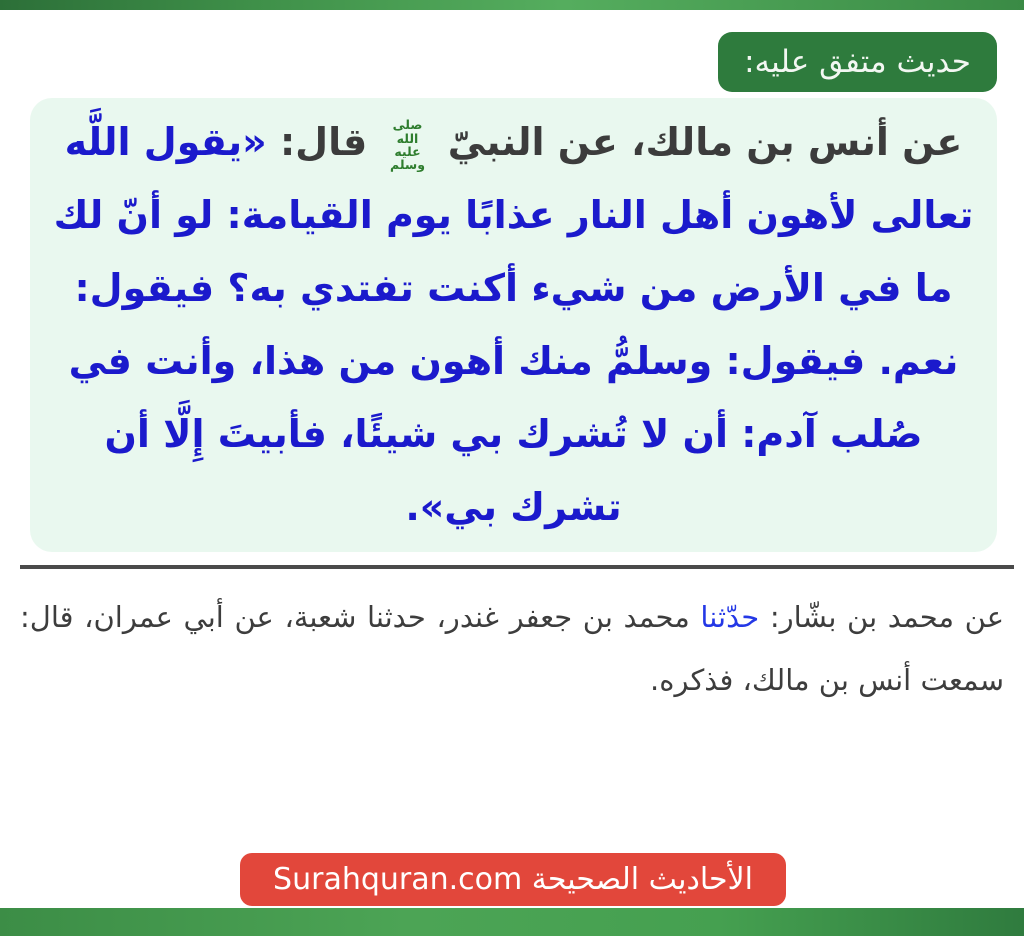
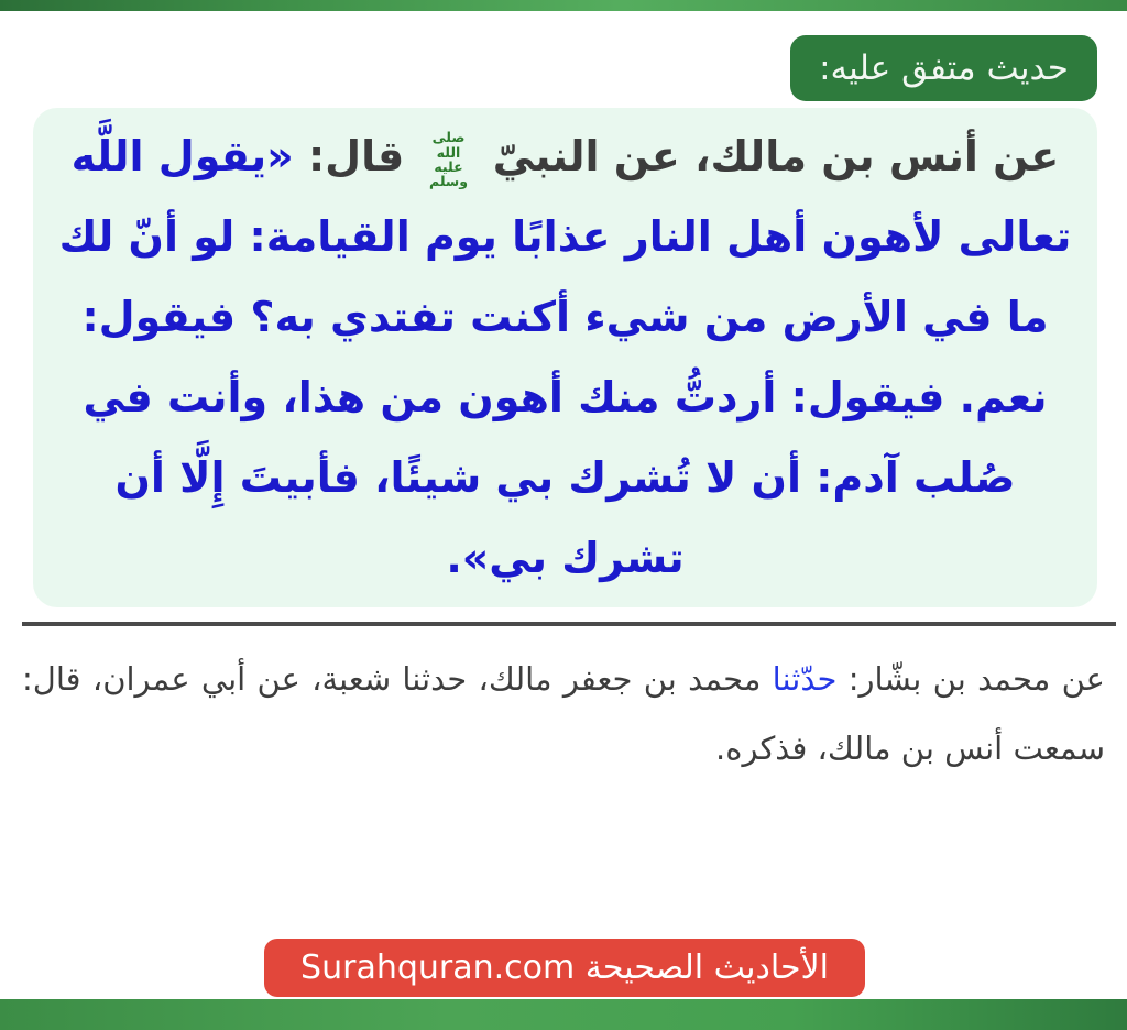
  حديث متفق عليه:
- عن أنس بن مالك، عن النبيّ صلى الله عليه وسلم قال: «يقول اللَّه تعالى لأهون أهل النار عذابًا يوم القيامة: لو أنّ لك ما في الأرض من شيء أكنت تفتدي به؟ فيقول: نعم. فيقول: وسلمُّ منك أهون من هذا، وأنت في صُلب آدم: أن لا تُشرك بي شيئًا، فأبيتَ إِلَّا أن تشرك بي».
+ عن أنس بن مالك، عن النبيّ صلى الله عليه وسلم قال: «يقول اللَّه تعالى لأهون أهل النار عذابًا يوم القيامة: لو أنّ لك ما في الأرض من شيء أكنت تفتدي به؟ فيقول: نعم. فيقول: أردتُّ منك أهون من هذا، وأنت في صُلب آدم: أن لا تُشرك بي شيئًا، فأبيتَ إِلَّا أن تشرك بي».
- عن محمد بن بشّار: حدّثنا محمد بن جعفر غندر، حدثنا شعبة، عن أبي عمران، قال: سمعت أنس بن مالك، فذكره.
+ عن محمد بن بشّار: حدّثنا محمد بن جعفر مالك، حدثنا شعبة، عن أبي عمران، قال: سمعت أنس بن مالك، فذكره.
  الأحاديث الصحيحة Surahquran.com
